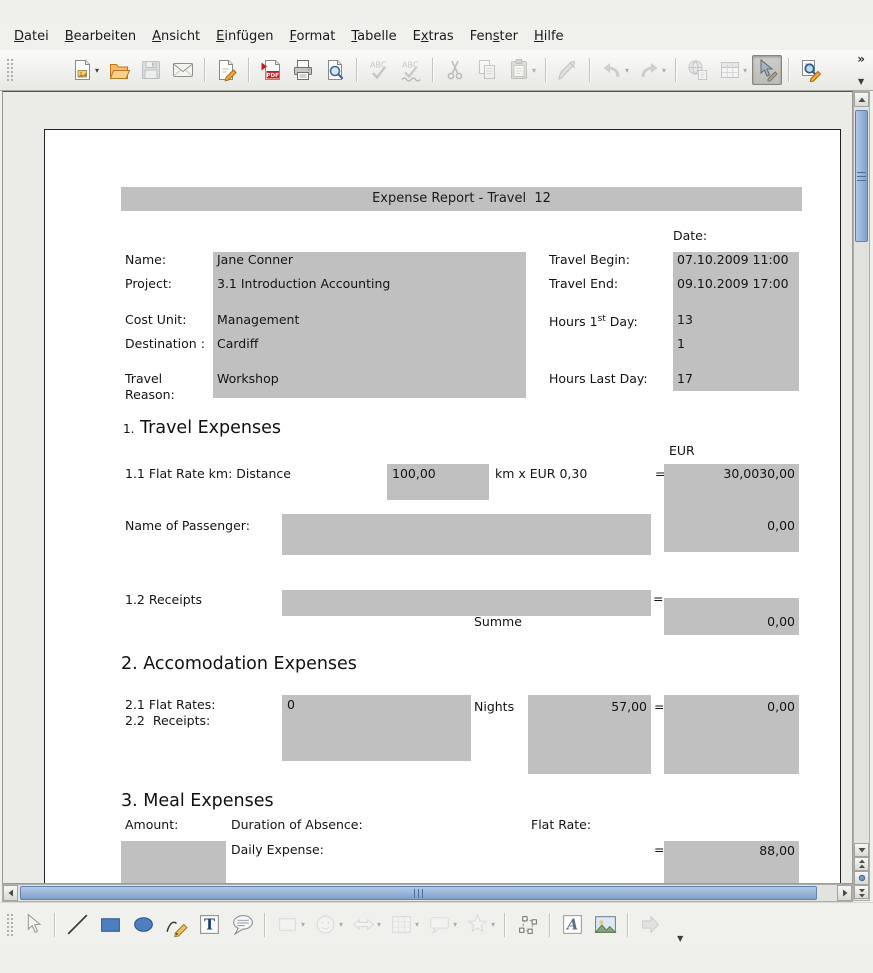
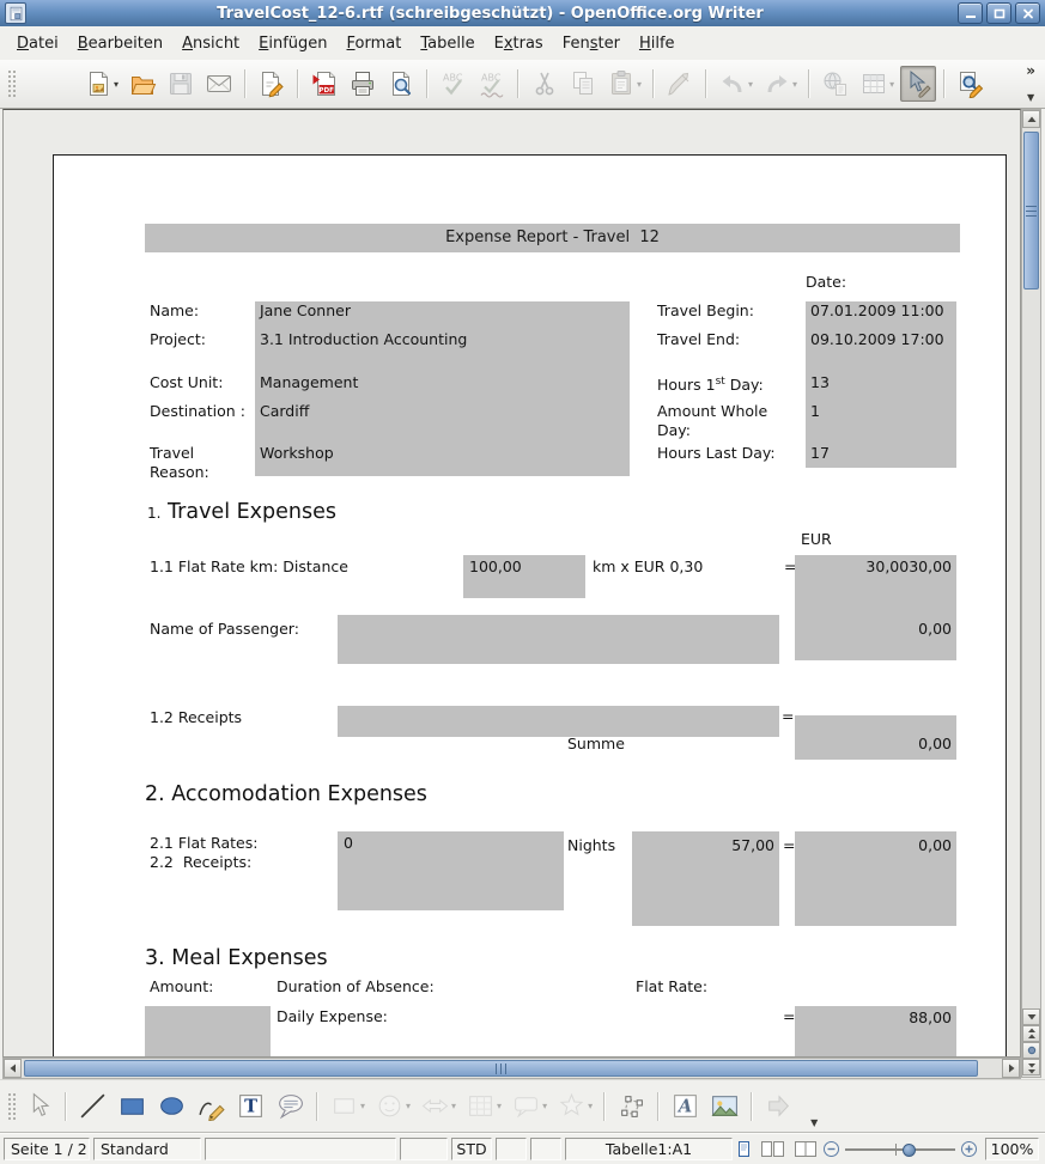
+ TravelCost_12-6.rtf (schreibgeschützt) - OpenOffice.org Writer
  Datei
  Bearbeiten
  Ansicht
  Einfügen
  Format
  Tabelle
  Extras
  Fenster
  Hilfe
  ▾
  ABC
  ABC
  ▾
  ▾
  ▾
  ▾
  »
  ▼
  Expense Report - Travel 12
  Date:
  Name:
  Jane Conner
  Project:
  3.1 Introduction Accounting
  Cost Unit:
  Management
  Destination :
  Cardiff
  Travel Reason:
  Workshop
  Travel Begin:
- 07.10.2009 11:00
+ 07.01.2009 11:00
  Travel End:
  09.10.2009 17:00
  Hours 1st Day:
  13
+ Amount Whole Day:
  1
  Hours Last Day:
  17
  1. Travel Expenses
  EUR
  1.1 Flat Rate km: Distance
  100,00
  km x EUR 0,30
  =
  30,0030,00
  0,00
  Name of Passenger:
  1.2 Receipts
  =
  Summe
  0,00
  2. Accomodation Expenses
  2.1 Flat Rates:
  2.2 Receipts:
  0
  Nights
  57,00
  =
  0,00
  3. Meal Expenses
  Amount:
  Duration of Absence:
  Flat Rate:
  Daily Expense:
  =
  88,00
  T
  ▾
  ▾
  ▾
  ▾
  ▾
  ▾
  A
  ▼
+ Seite 1 / 2
+ Standard
+ STD
+ Tabelle1:A1
+ 100%
